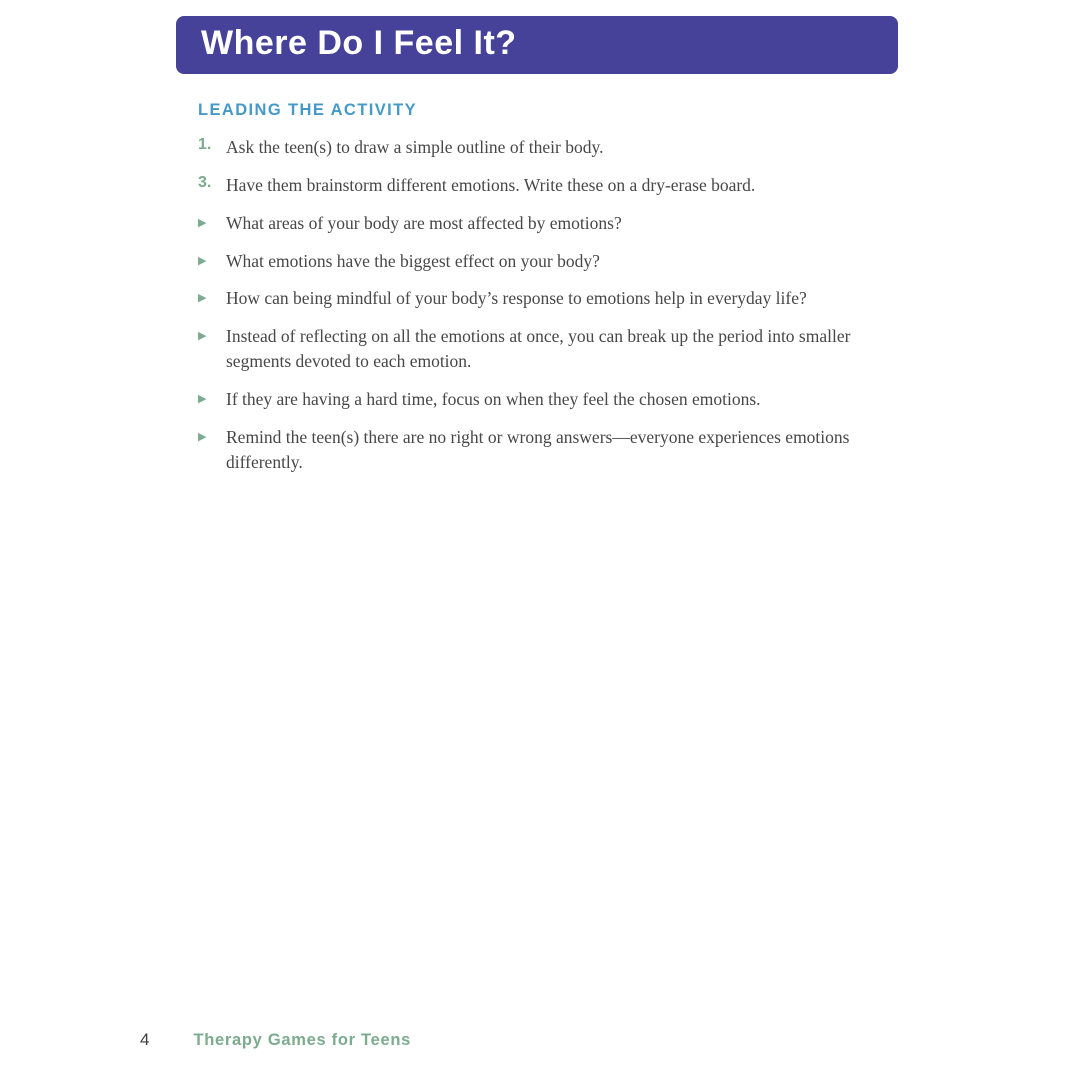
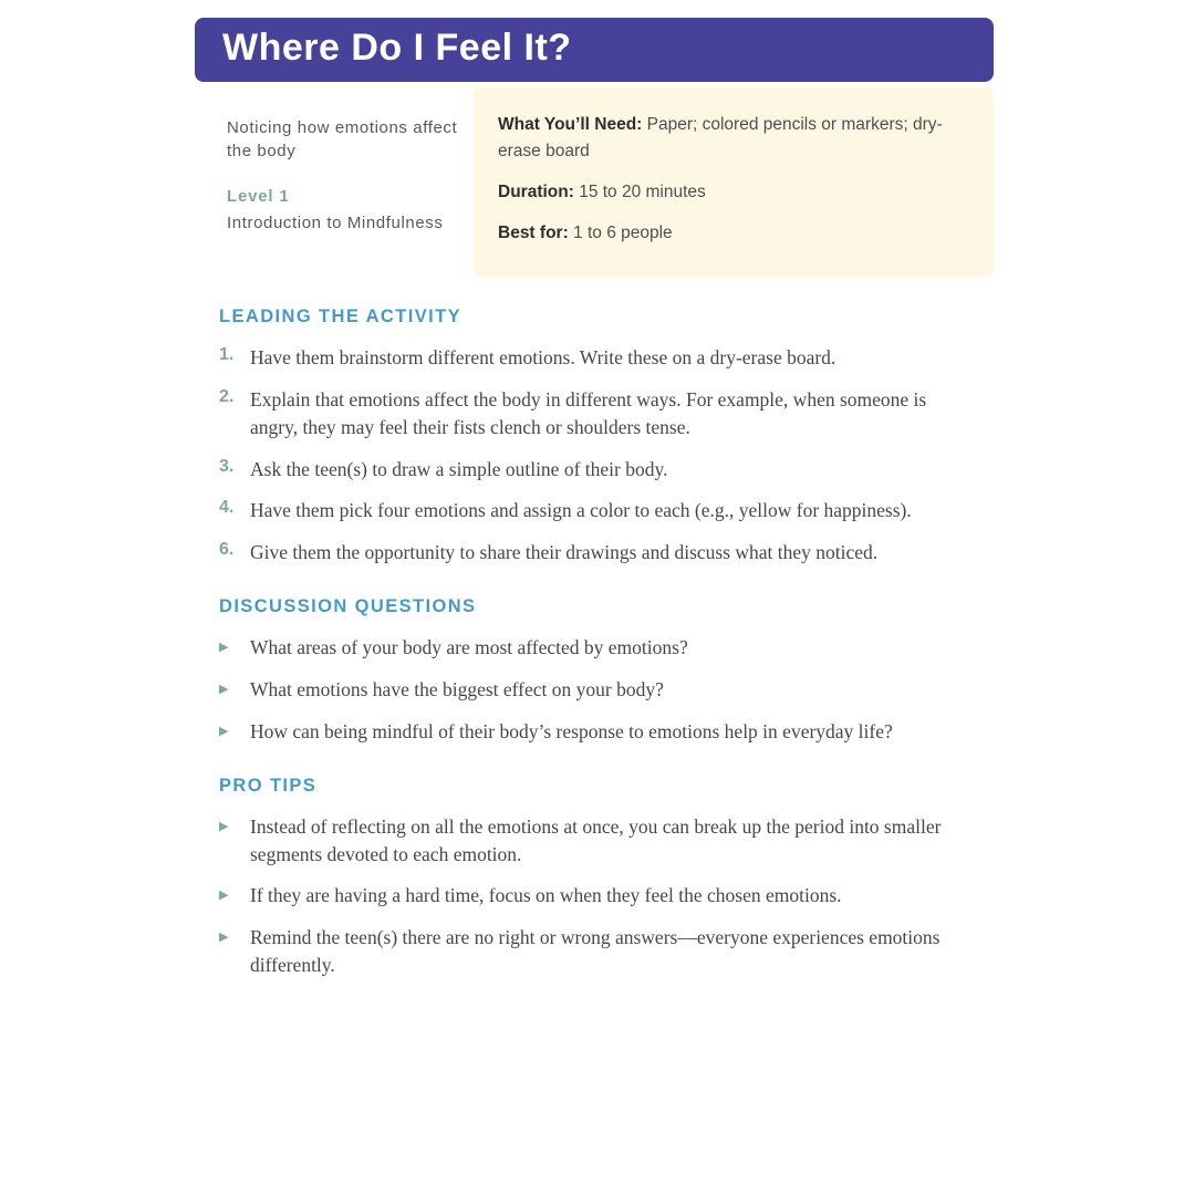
  Where Do I Feel It?
+ Noticing how emotions affect the body
+ Level 1
+ Introduction to Mindfulness
+ What You’ll Need: Paper; colored pencils or markers; dry-erase board
+ Duration: 15 to 20 minutes
+ Best for: 1 to 6 people
  LEADING THE ACTIVITY
  1.
- Ask the teen(s) to draw a simple outline of their body.
+ Have them brainstorm different emotions. Write these on a dry-erase board.
+ 2.
+ Explain that emotions affect the body in different ways. For example, when someone is angry, they may feel their fists clench or shoulders tense.
  3.
- Have them brainstorm different emotions. Write these on a dry-erase board.
+ Ask the teen(s) to draw a simple outline of their body.
+ 4.
+ Have them pick four emotions and assign a color to each (e.g., yellow for happiness).
+ 6.
+ Give them the opportunity to share their drawings and discuss what they noticed.
+ DISCUSSION QUESTIONS
  ▶
  What areas of your body are most affected by emotions?
  ▶
  What emotions have the biggest effect on your body?
  ▶
- How can being mindful of your body’s response to emotions help in everyday life?
+ How can being mindful of their body’s response to emotions help in everyday life?
+ PRO TIPS
  ▶
  Instead of reflecting on all the emotions at once, you can break up the period into smaller segments devoted to each emotion.
  ▶
  If they are having a hard time, focus on when they feel the chosen emotions.
  ▶
  Remind the teen(s) there are no right or wrong answers—everyone experiences emotions differently.
- 4
- Therapy Games for Teens
